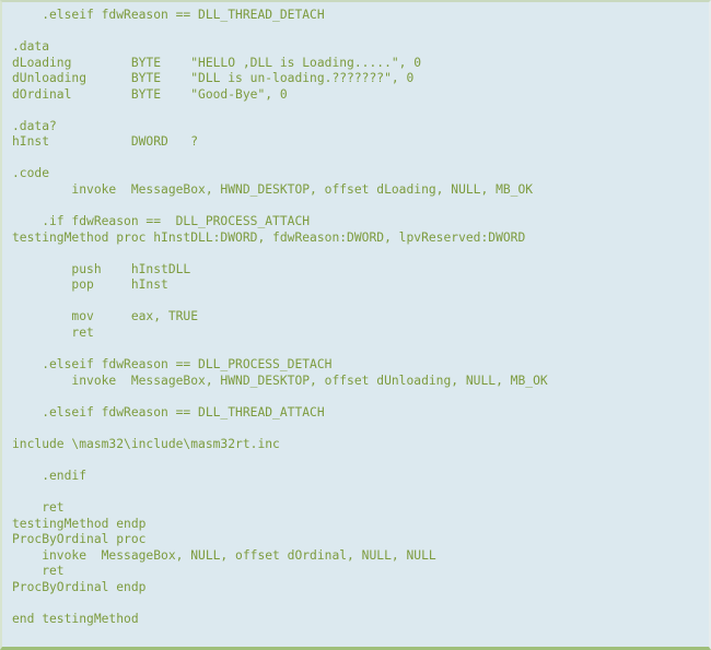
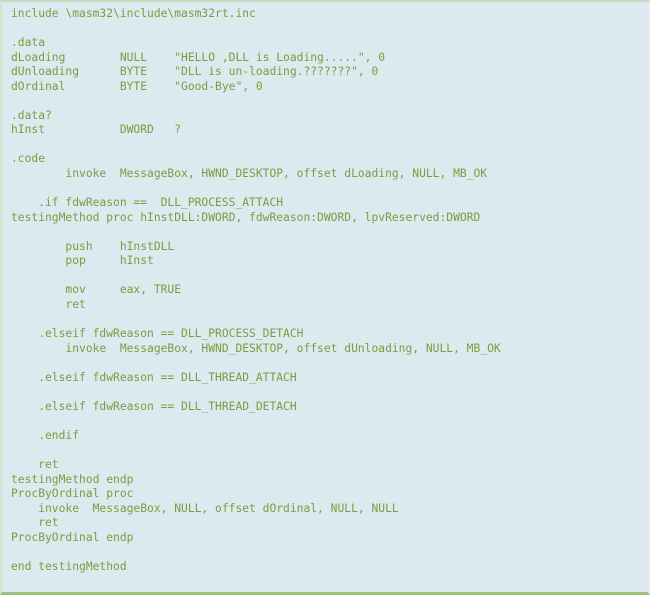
- .elseif fdwReason == DLL_THREAD_DETACH
+ include \masm32\include\masm32rt.inc
  .data
- dLoading BYTE "HELLO ,DLL is Loading.....", 0
+ dLoading NULL "HELLO ,DLL is Loading.....", 0
  dUnloading BYTE "DLL is un-loading.???????", 0
  dOrdinal BYTE "Good-Bye", 0
  .data?
  hInst DWORD ?
  .code
  invoke MessageBox, HWND_DESKTOP, offset dLoading, NULL, MB_OK
  .if fdwReason == DLL_PROCESS_ATTACH
  testingMethod proc hInstDLL:DWORD, fdwReason:DWORD, lpvReserved:DWORD
  push hInstDLL
  pop hInst
  mov eax, TRUE
  ret
  .elseif fdwReason == DLL_PROCESS_DETACH
  invoke MessageBox, HWND_DESKTOP, offset dUnloading, NULL, MB_OK
  .elseif fdwReason == DLL_THREAD_ATTACH
- include \masm32\include\masm32rt.inc
+ .elseif fdwReason == DLL_THREAD_DETACH
  .endif
  ret
  testingMethod endp
  ProcByOrdinal proc
  invoke MessageBox, NULL, offset dOrdinal, NULL, NULL
  ret
  ProcByOrdinal endp
  end testingMethod
